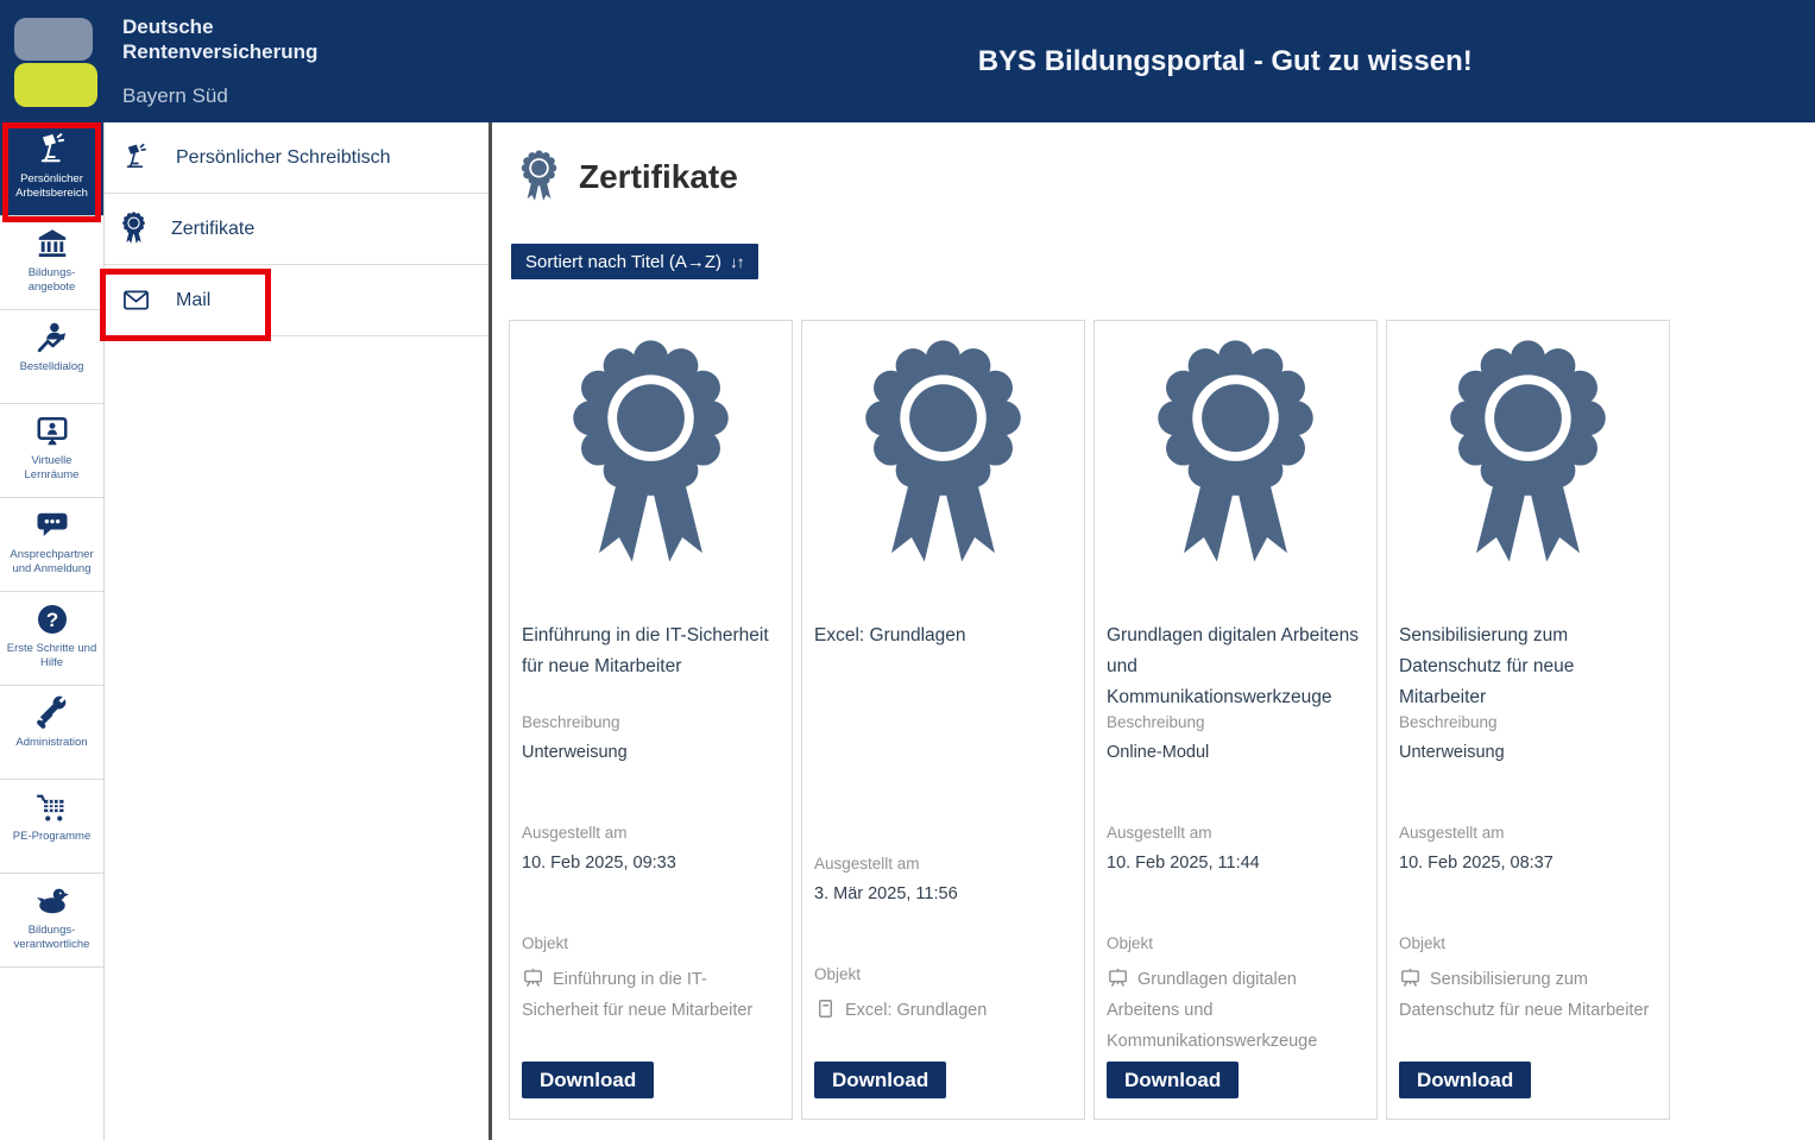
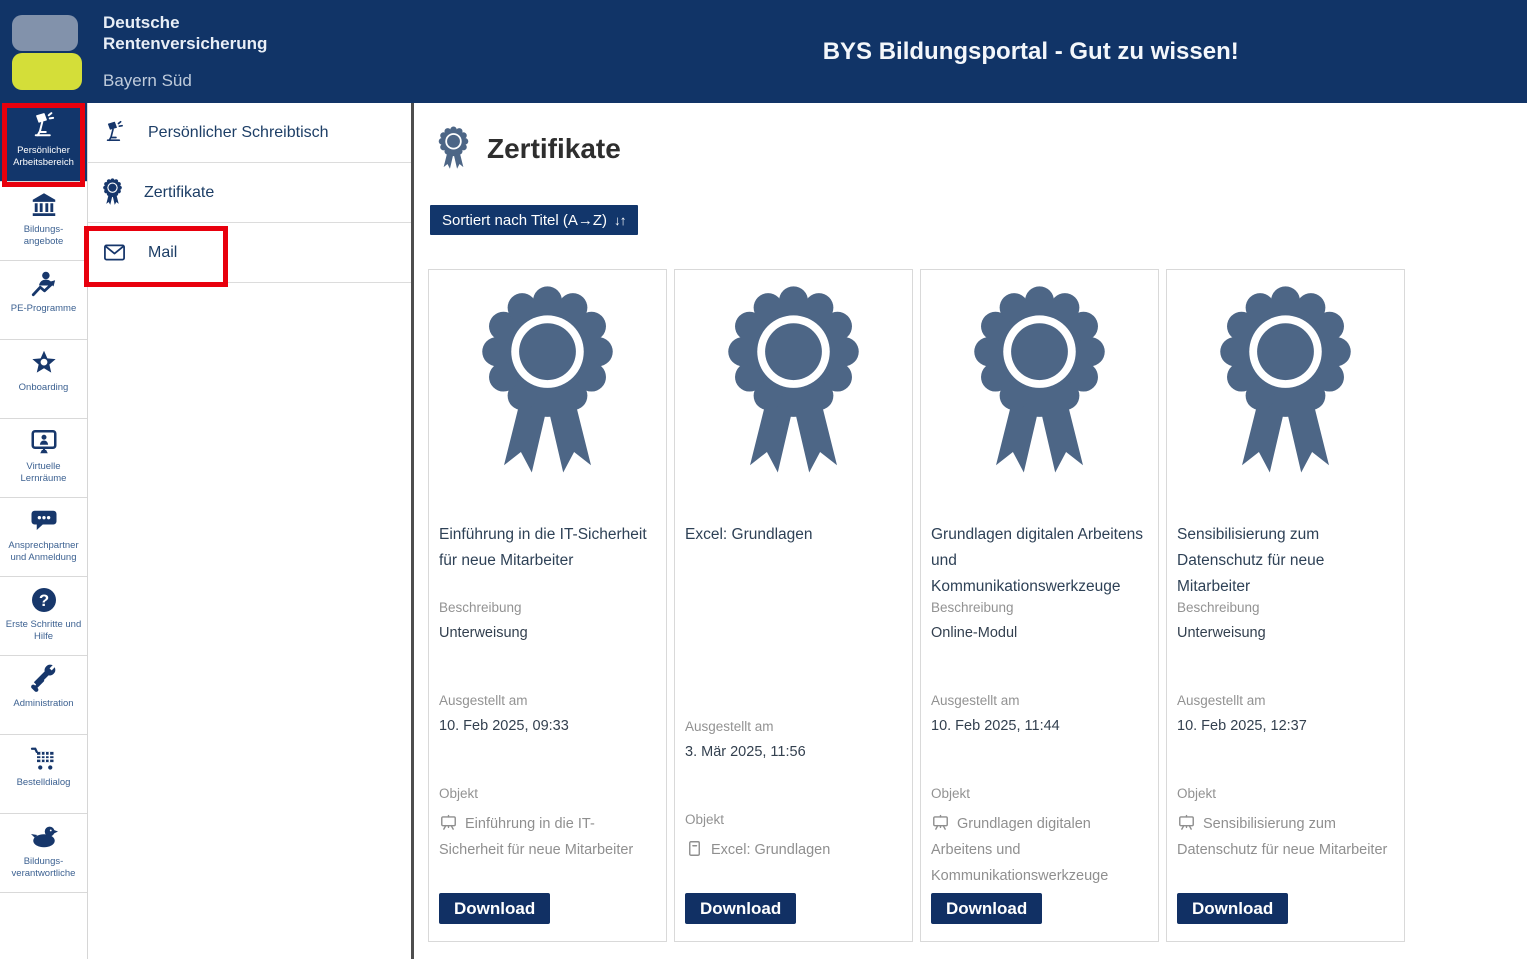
  Deutsche
  Rentenversicherung
  Bayern Süd
  BYS Bildungsportal - Gut zu wissen!
  Persönlicher
  Arbeitsbereich
  Bildungs-
  angebote
- Bestelldialog
+ PE-Programme
+ Onboarding
  Virtuelle
  Lernräume
  Ansprechpartner
  und Anmeldung
  ?
  Erste Schritte und
  Hilfe
  Administration
- PE-Programme
+ Bestelldialog
  Bildungs-
  verantwortliche
  Persönlicher Schreibtisch
  Zertifikate
  Mail
  Zertifikate
  Sortiert nach Titel (A→Z)
  ↓↑
  Einführung in die IT-Sicherheit für neue Mitarbeiter
  Beschreibung
  Unterweisung
  Ausgestellt am
  10. Feb 2025, 09:33
  Objekt
  Einführung in die IT-Sicherheit für neue Mitarbeiter
  Download
  Excel: Grundlagen
  Ausgestellt am
  3. Mär 2025, 11:56
  Objekt
  Excel: Grundlagen
  Download
  Grundlagen digitalen Arbeitens und Kommunikationswerkzeuge
  Beschreibung
  Online-Modul
  Ausgestellt am
  10. Feb 2025, 11:44
  Objekt
  Grundlagen digitalen Arbeitens und Kommunikationswerkzeuge
  Download
  Sensibilisierung zum Datenschutz für neue Mitarbeiter
  Beschreibung
  Unterweisung
  Ausgestellt am
- 10. Feb 2025, 08:37
+ 10. Feb 2025, 12:37
  Objekt
  Sensibilisierung zum Datenschutz für neue Mitarbeiter
  Download
